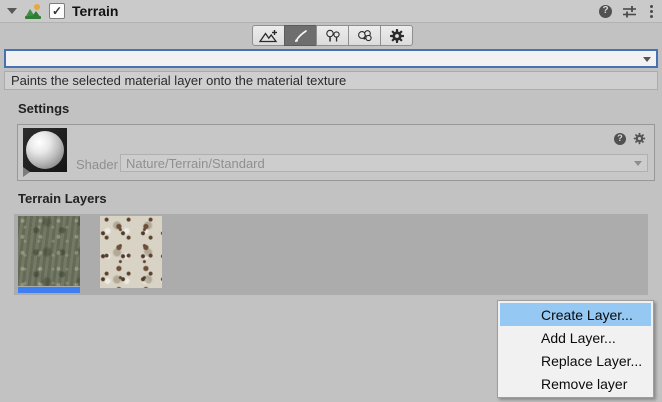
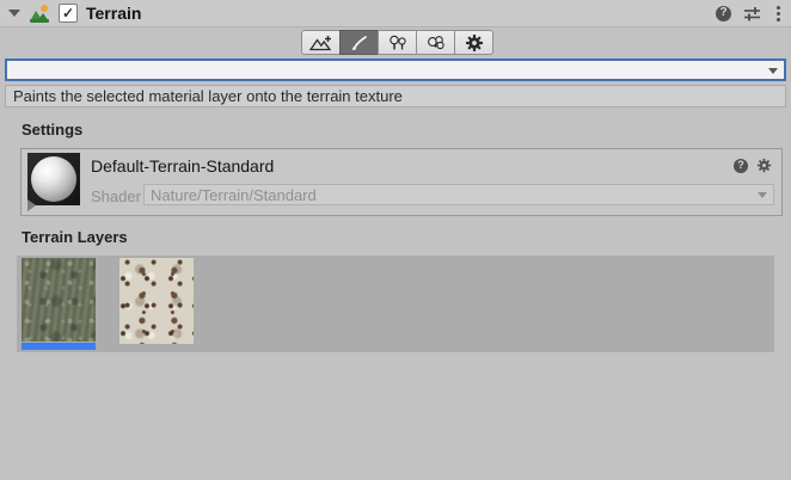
  ✓
  Terrain
  ?
- Paints the selected material layer onto the material texture
+ Paints the selected material layer onto the terrain texture
  Settings
+ Default-Terrain-Standard
  ?
  Shader
  Nature/Terrain/Standard
  Terrain Layers
- Create Layer...
- Add Layer...
- Replace Layer...
- Remove layer
